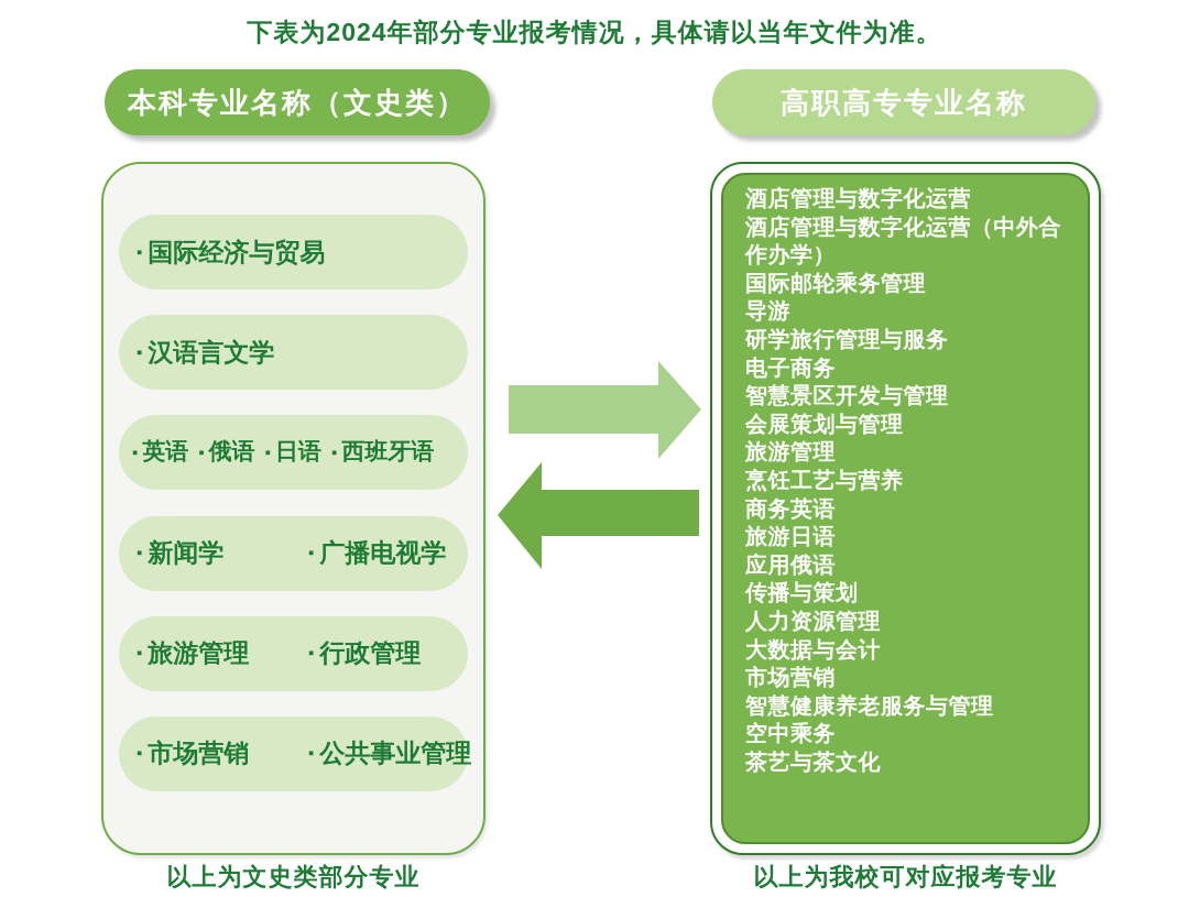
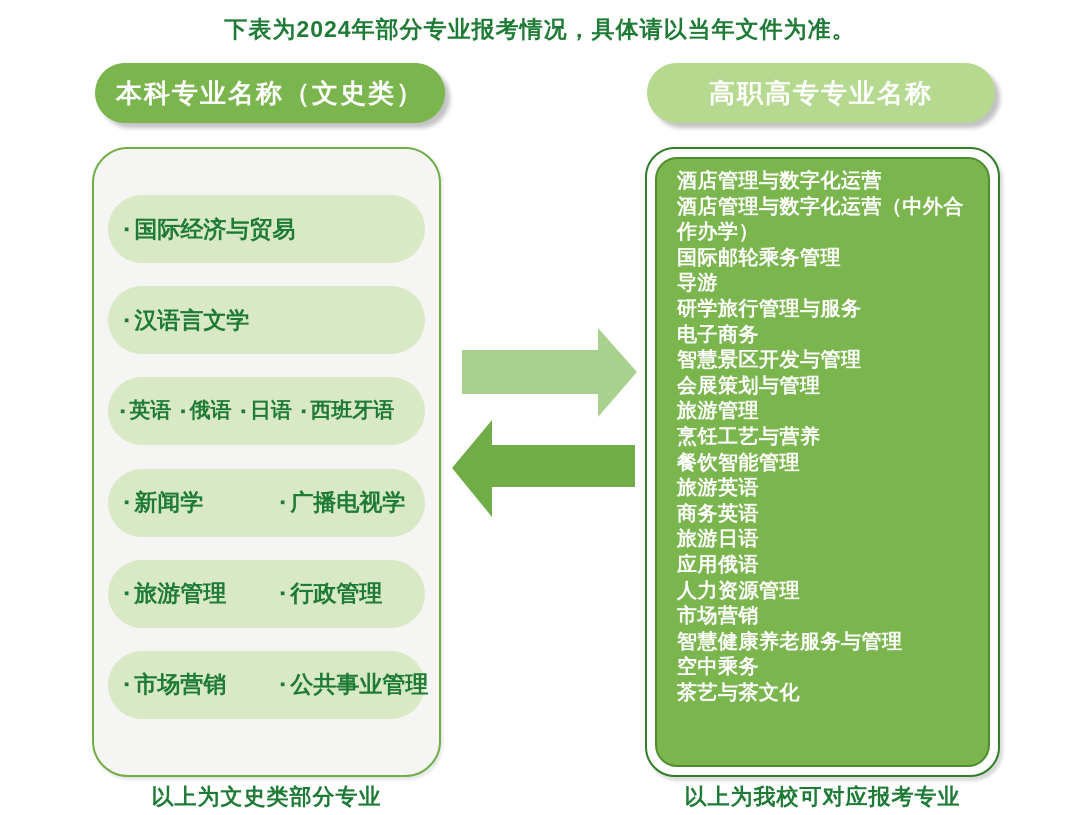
  下表为2024年部分专业报考情况，具体请以当年文件为准。
  本科专业名称（文史类）
  高职高专专业名称
  ▪
  国际经济与贸易
  ▪
  汉语言文学
  ▪
  英语
  ▪
  俄语
  ▪
  日语
  ▪
  西班牙语
  ▪
  新闻学
  ▪
  广播电视学
  ▪
  旅游管理
  ▪
  行政管理
  ▪
  市场营销
  ▪
  公共事业管理
  酒店管理与数字化运营
  酒店管理与数字化运营（中外合作办学）
  国际邮轮乘务管理
  导游
  研学旅行管理与服务
  电子商务
  智慧景区开发与管理
  会展策划与管理
  旅游管理
  烹饪工艺与营养
+ 餐饮智能管理
+ 旅游英语
  商务英语
  旅游日语
  应用俄语
- 传播与策划
  人力资源管理
- 大数据与会计
  市场营销
  智慧健康养老服务与管理
  空中乘务
  茶艺与茶文化
  以上为文史类部分专业
  以上为我校可对应报考专业
